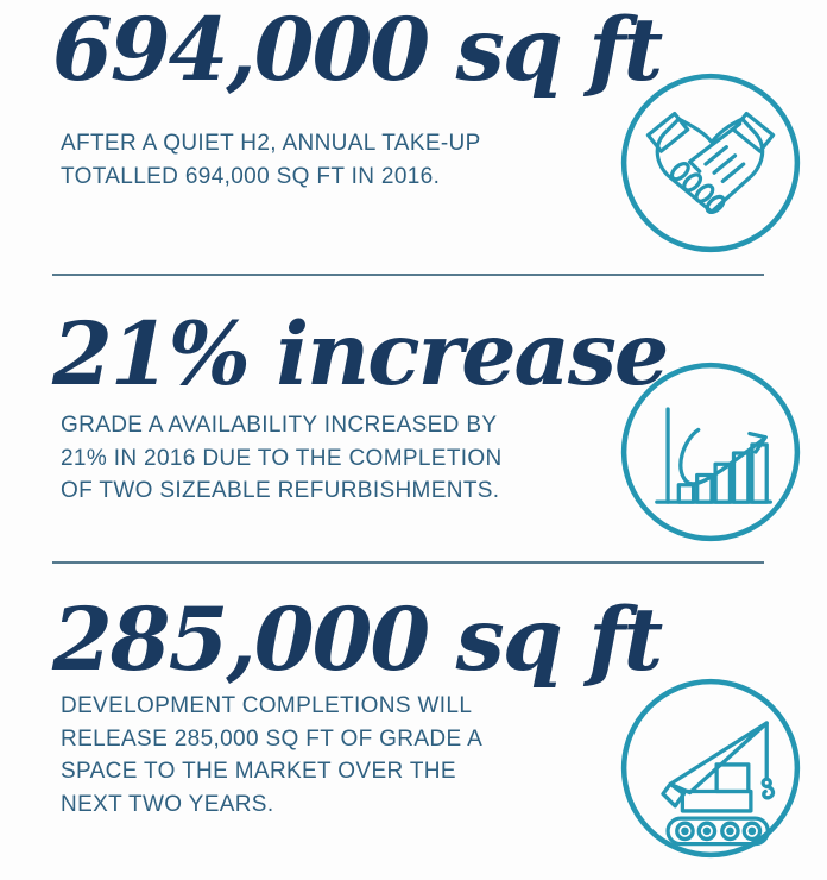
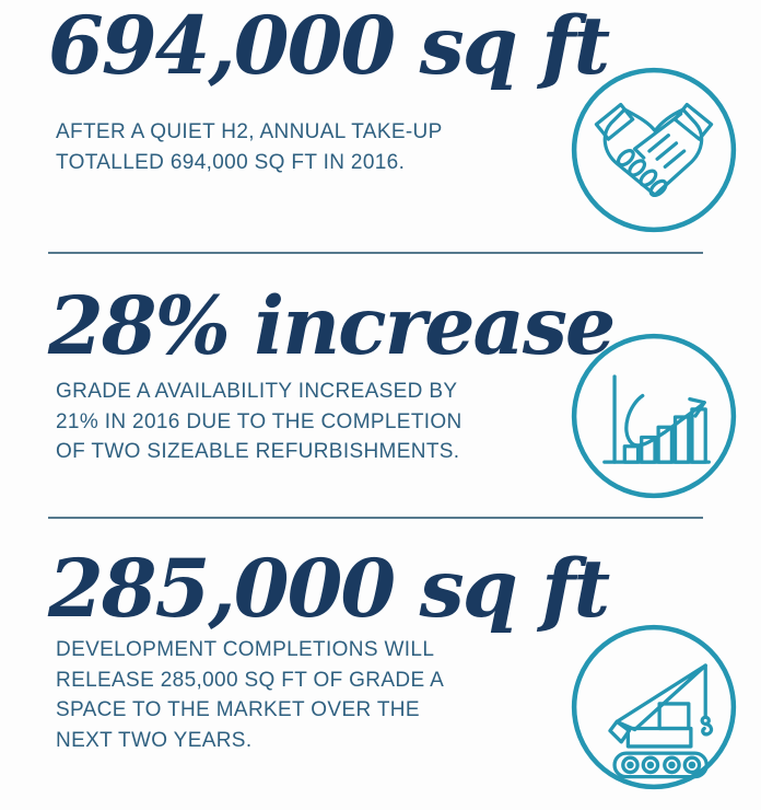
  694,000 sq ft
  AFTER A QUIET H2, ANNUAL TAKE-UP
  TOTALLED 694,000 SQ FT IN 2016.
- 21% increase
+ 28% increase
  GRADE A AVAILABILITY INCREASED BY
  21% IN 2016 DUE TO THE COMPLETION
  OF TWO SIZEABLE REFURBISHMENTS.
  285,000 sq ft
  DEVELOPMENT COMPLETIONS WILL
  RELEASE 285,000 SQ FT OF GRADE A
  SPACE TO THE MARKET OVER THE
  NEXT TWO YEARS.
